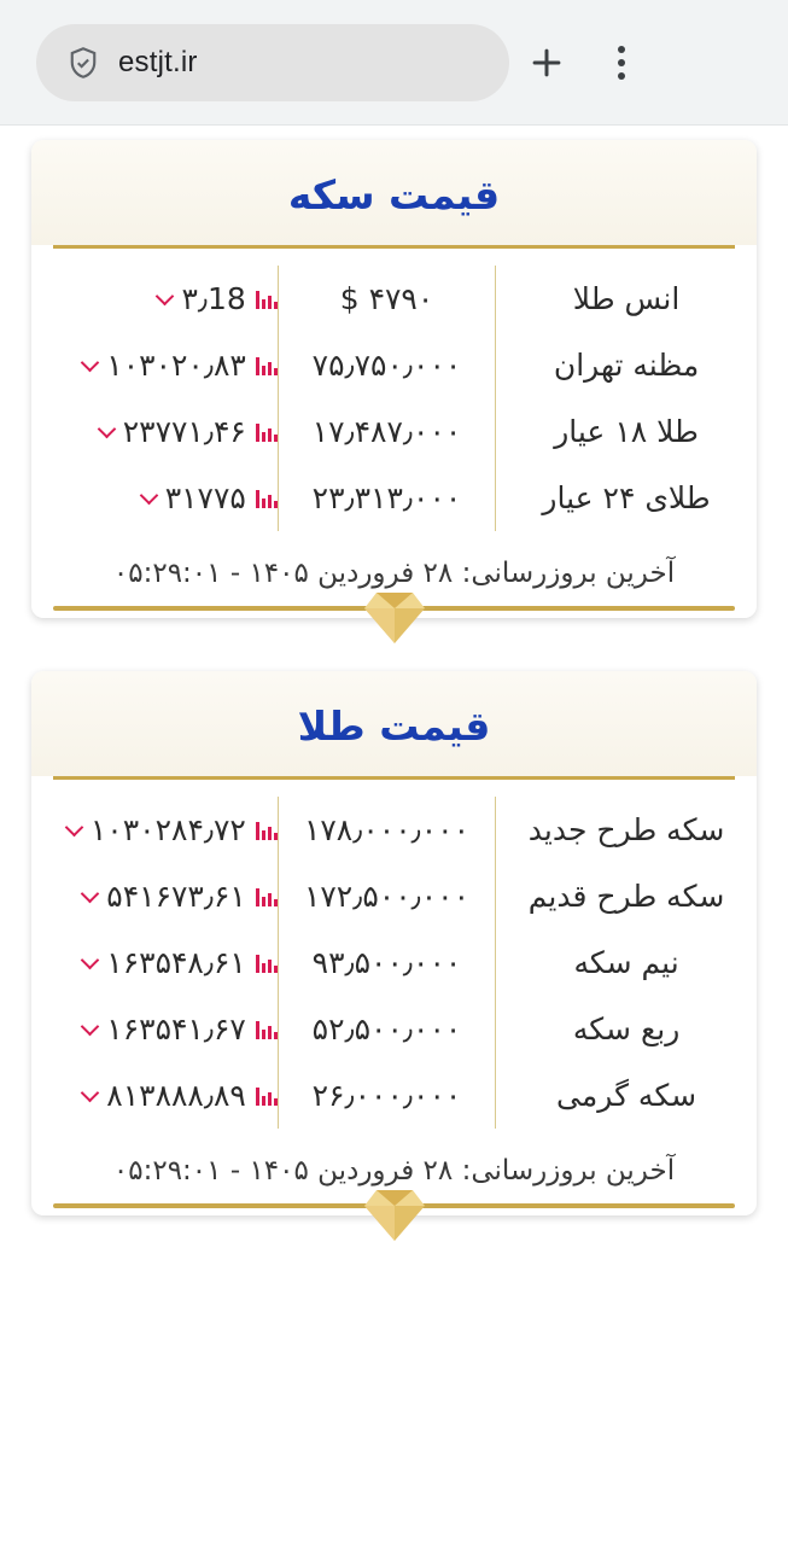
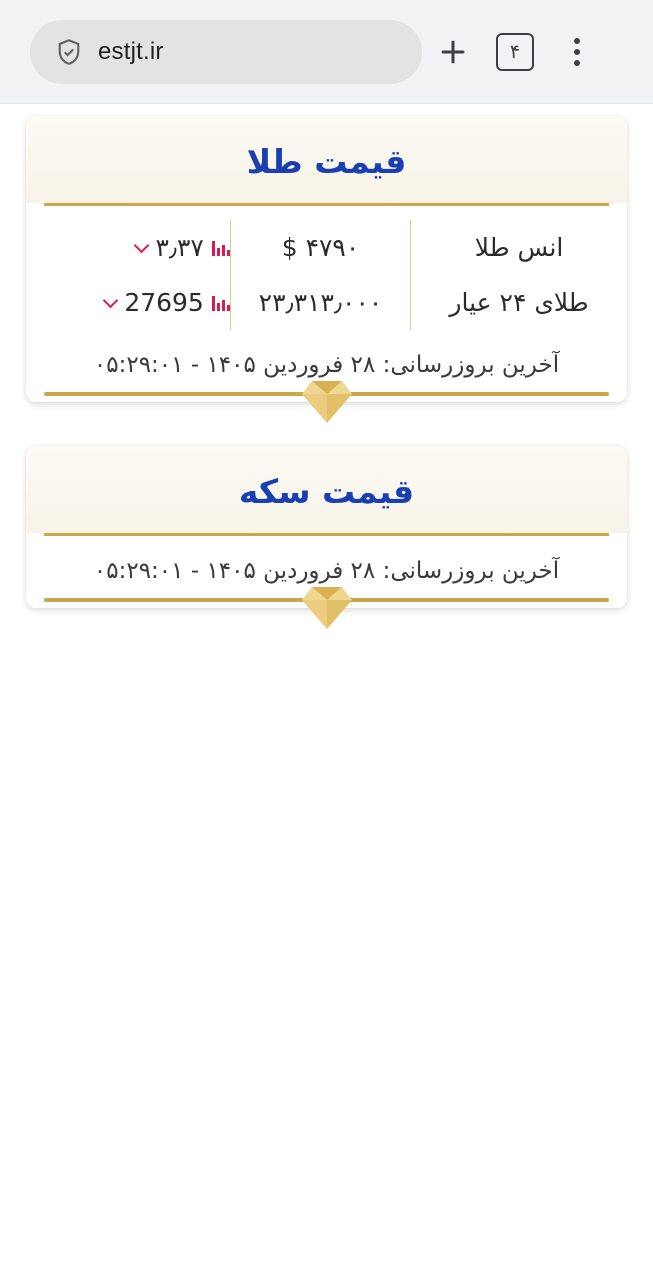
  estjt.ir
+ ۴
- قیمت سکه
+ قیمت طلا
- انس طلا	۴۷۹۰ $	۳٫18
+ انس طلا	۴۷۹۰ $	۳٫۳۷
- مظنه تهران	۷۵٫۷۵۰٫۰۰۰	۱۰۳۰۲۰٫۸۳
- طلا ۱۸ عیار	۱۷٫۴۸۷٫۰۰۰	۲۳۷۷۱٫۴۶
- طلای ۲۴ عیار	۲۳٫۳۱۳٫۰۰۰	۳۱۷۷۵
+ طلای ۲۴ عیار	۲۳٫۳۱۳٫۰۰۰	27695
  آخرین بروزرسانی: ۲۸ فروردین ۱۴۰۵ - ۰۵:۲۹:۰۱
- قیمت طلا
+ قیمت سکه
- سکه طرح جدید	۱۷۸٫۰۰۰٫۰۰۰	۱۰۳۰۲۸۴٫۷۲
- سکه طرح قدیم	۱۷۲٫۵۰۰٫۰۰۰	۵۴۱۶۷۳٫۶۱
- نیم سکه	۹۳٫۵۰۰٫۰۰۰	۱۶۳۵۴۸٫۶۱
- ربع سکه	۵۲٫۵۰۰٫۰۰۰	۱۶۳۵۴۱٫۶۷
- سکه گرمی	۲۶٫۰۰۰٫۰۰۰	۸۱۳۸۸۸٫۸۹
  آخرین بروزرسانی: ۲۸ فروردین ۱۴۰۵ - ۰۵:۲۹:۰۱
